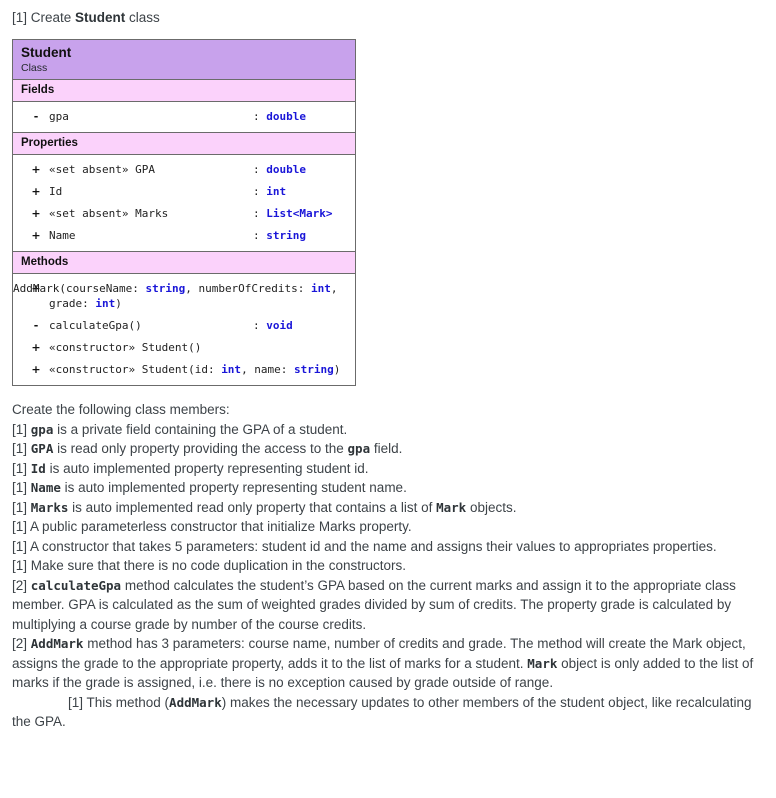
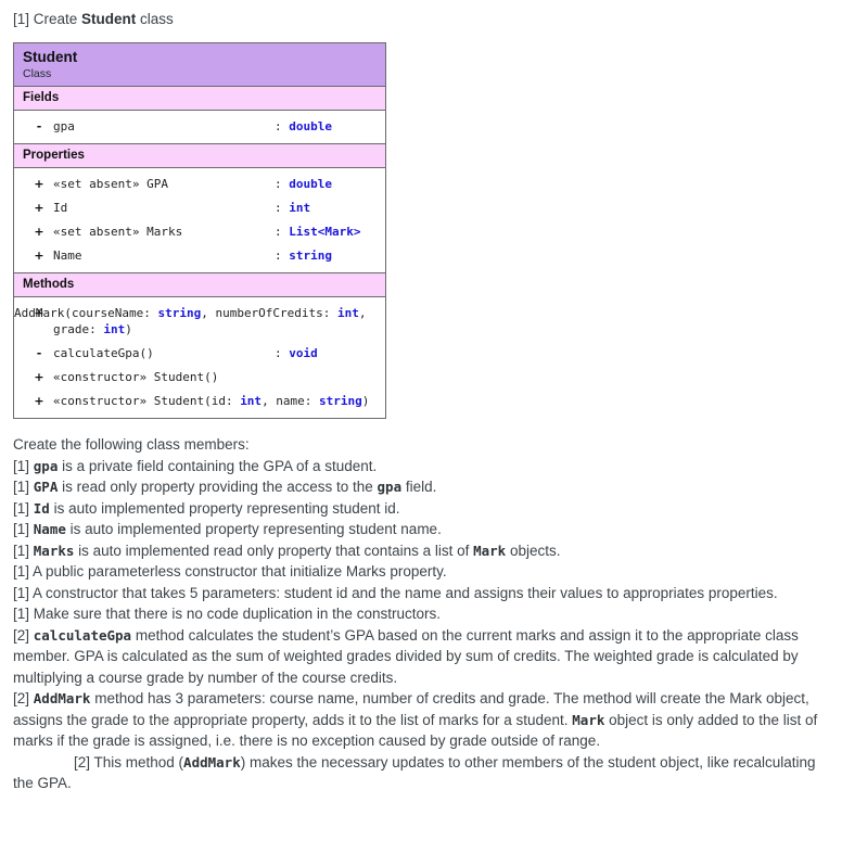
  [1] Create Student class
  Student
  Class
  Fields
  -
  gpa
  : double
  Properties
  +
  «set absent» GPA
  : double
  +
  Id
  : int
  +
  «set absent» Marks
  : List<Mark>
  +
  Name
  : string
  Methods
  +
  AddMark(courseName: string, numberOfCredits: int, grade: int)
  -
  calculateGpa()
  : void
  +
  «constructor» Student()
  +
  «constructor» Student(id: int, name: string)
  Create the following class members:
  [1] gpa is a private field containing the GPA of a student.
  [1] GPA is read only property providing the access to the gpa field.
  [1] Id is auto implemented property representing student id.
  [1] Name is auto implemented property representing student name.
  [1] Marks is auto implemented read only property that contains a list of Mark objects.
  [1] A public parameterless constructor that initialize Marks property.
  [1] A constructor that takes 5 parameters: student id and the name and assigns their values to appropriates properties.
  [1] Make sure that there is no code duplication in the constructors.
- [2] calculateGpa method calculates the student’s GPA based on the current marks and assign it to the appropriate class member. GPA is calculated as the sum of weighted grades divided by sum of credits. The property grade is calculated by multiplying a course grade by number of the course credits.
+ [2] calculateGpa method calculates the student’s GPA based on the current marks and assign it to the appropriate class member. GPA is calculated as the sum of weighted grades divided by sum of credits. The weighted grade is calculated by multiplying a course grade by number of the course credits.
  [2] AddMark method has 3 parameters: course name, number of credits and grade. The method will create the Mark object, assigns the grade to the appropriate property, adds it to the list of marks for a student. Mark object is only added to the list of marks if the grade is assigned, i.e. there is no exception caused by grade outside of range.
- [1] This method (AddMark) makes the necessary updates to other members of the student object, like recalculating the GPA.
+ [2] This method (AddMark) makes the necessary updates to other members of the student object, like recalculating the GPA.
